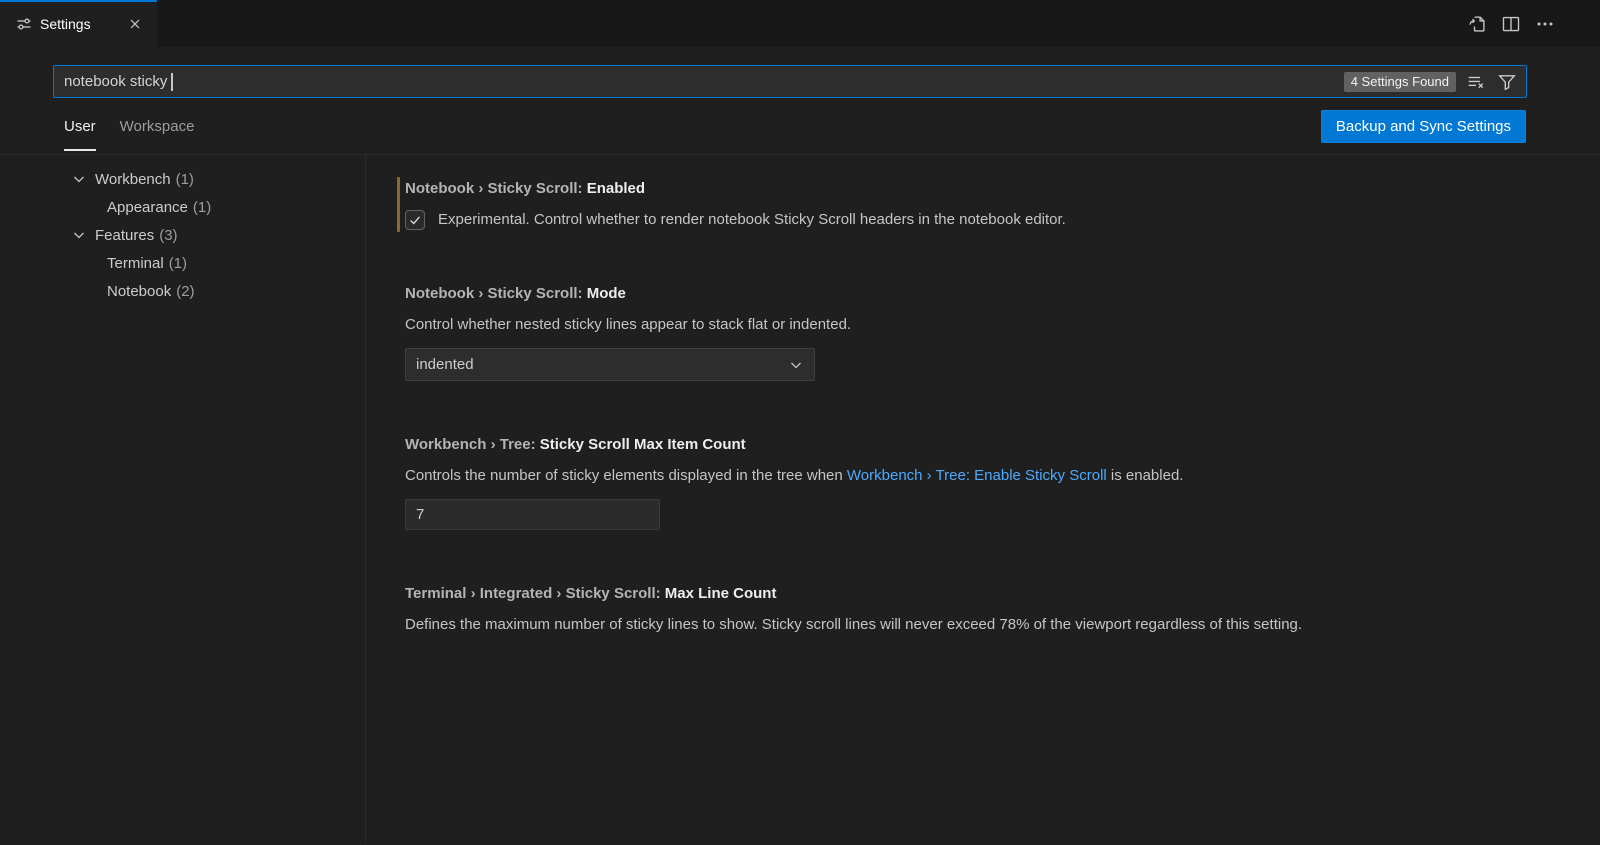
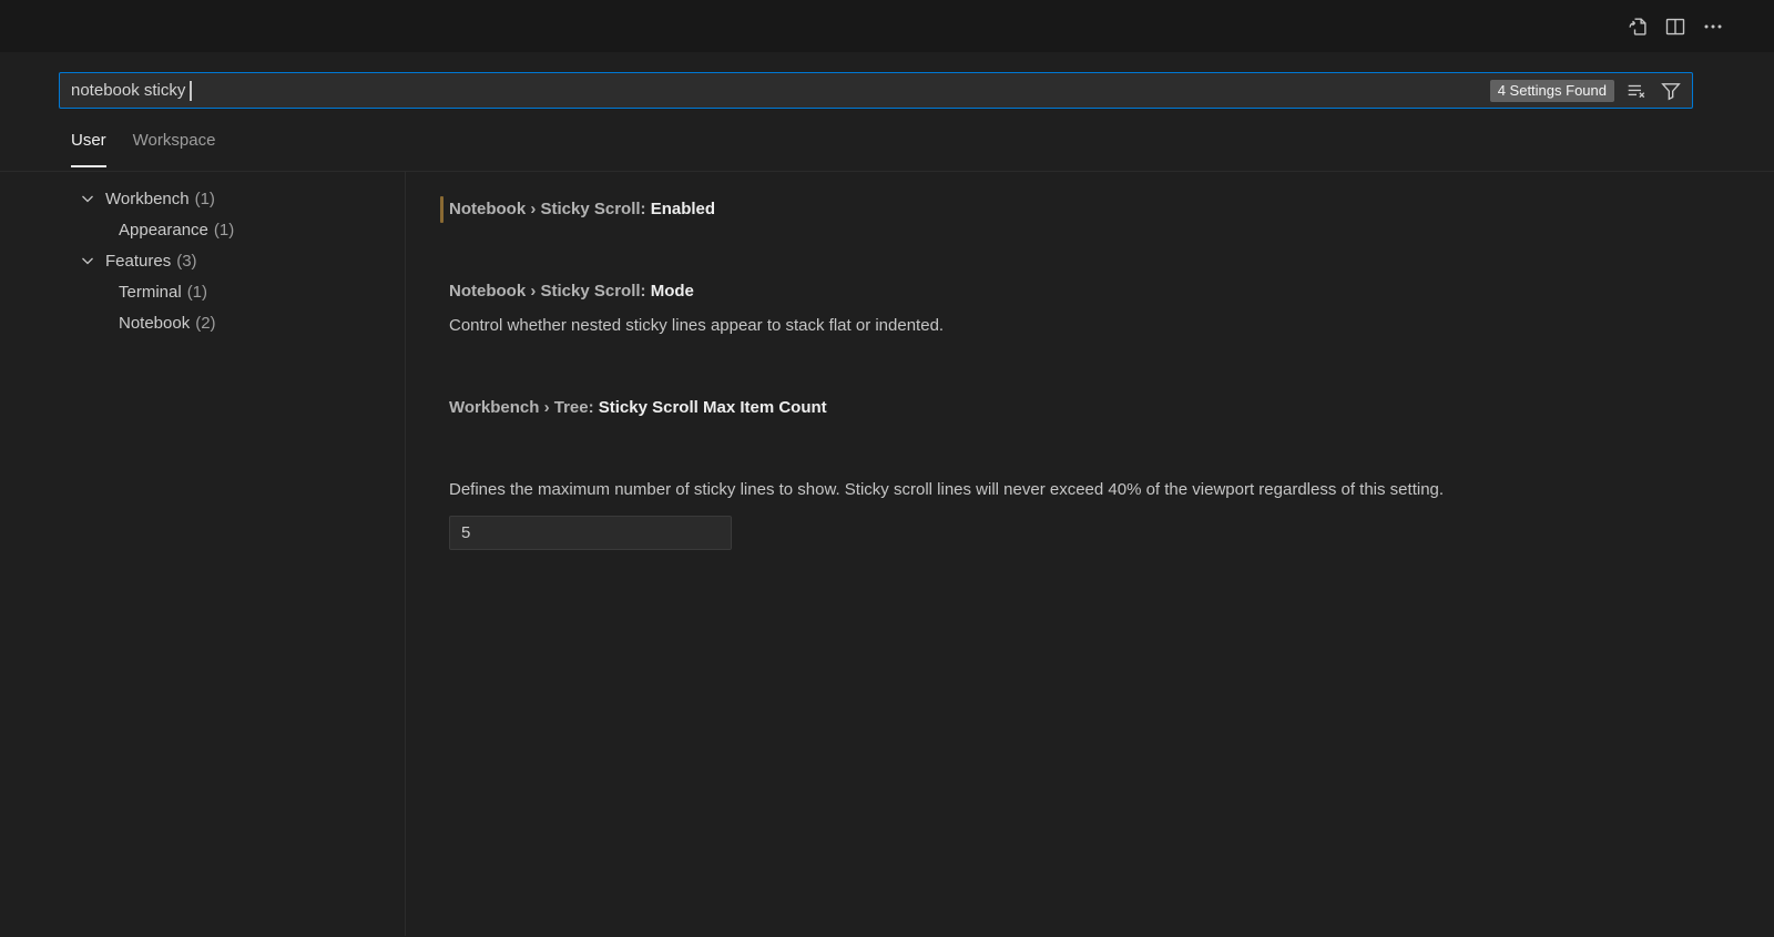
- Settings
  notebook sticky
  4 Settings Found
  User
  Workspace
- Backup and Sync Settings
  Workbench
  (1)
  Appearance
  (1)
  Features
  (3)
  Terminal
  (1)
  Notebook
  (2)
  Notebook › Sticky Scroll: Enabled
- Experimental. Control whether to render notebook Sticky Scroll headers in the notebook editor.
  Notebook › Sticky Scroll: Mode
  Control whether nested sticky lines appear to stack flat or indented.
- indented
  Workbench › Tree: Sticky Scroll Max Item Count
- Controls the number of sticky elements displayed in the tree when Workbench › Tree: Enable Sticky Scroll is enabled.
- 7
- Terminal › Integrated › Sticky Scroll: Max Line Count
- Defines the maximum number of sticky lines to show. Sticky scroll lines will never exceed 78% of the viewport regardless of this setting.
+ Defines the maximum number of sticky lines to show. Sticky scroll lines will never exceed 40% of the viewport regardless of this setting.
+ 5
